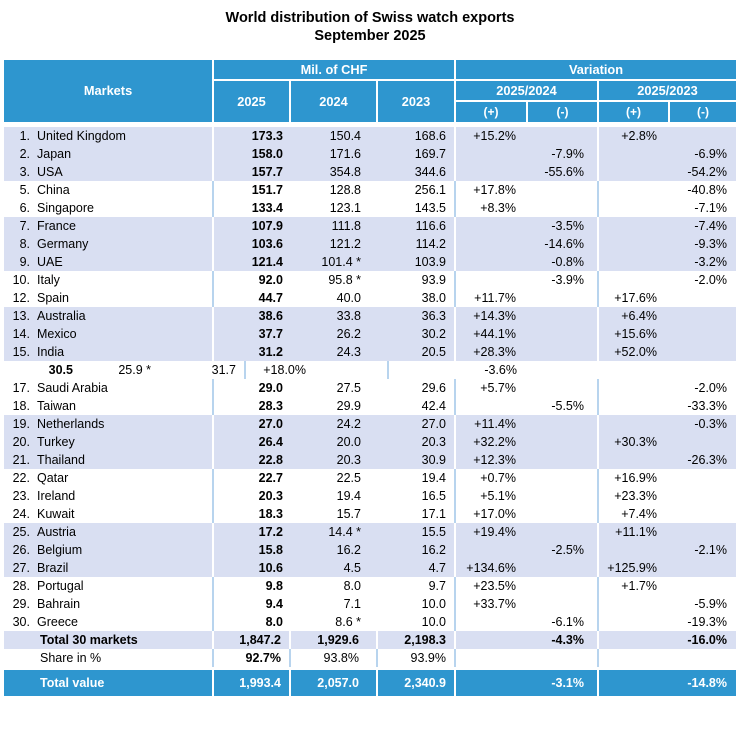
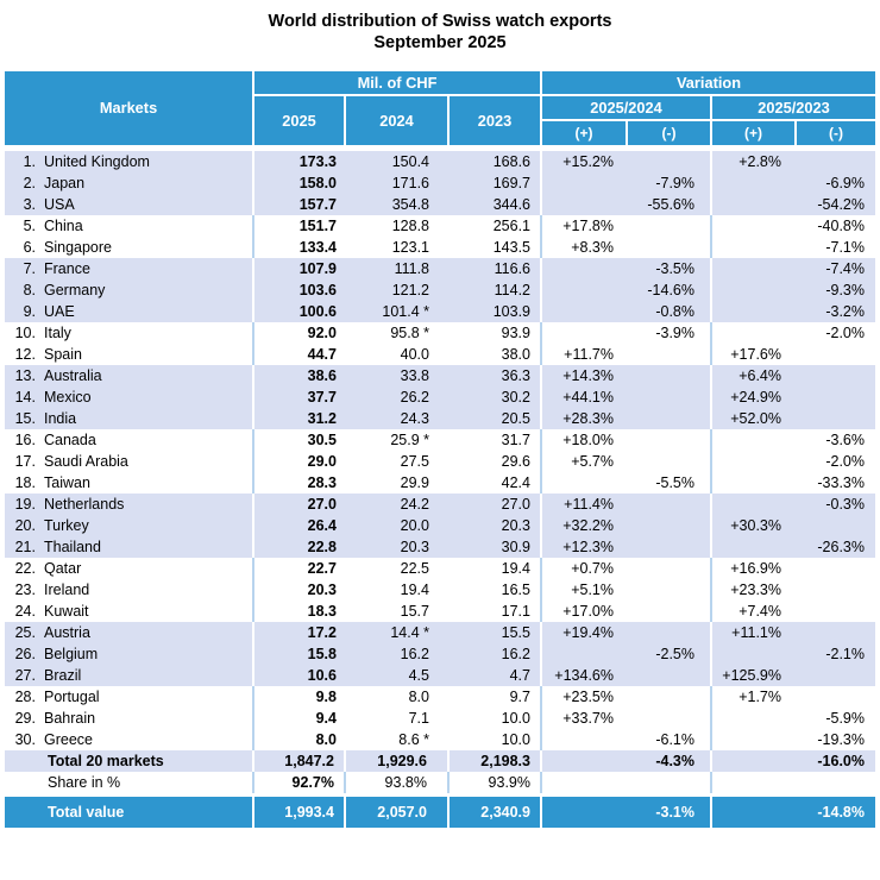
  World distribution of Swiss watch exports
  September 2025
  Markets
  Mil. of CHF
  Variation
  2025
  2024
  2023
  2025/2024
  2025/2023
  (+)
  (-)
  (+)
  (-)
  1.
  United Kingdom
  173.3
  150.4
  168.6
  +15.2%
  +2.8%
  2.
  Japan
  158.0
  171.6
  169.7
  -7.9%
  -6.9%
  3.
  USA
  157.7
  354.8
  344.6
  -55.6%
  -54.2%
  5.
  China
  151.7
  128.8
  256.1
  +17.8%
  -40.8%
  6.
  Singapore
  133.4
  123.1
  143.5
  +8.3%
  -7.1%
  7.
  France
  107.9
  111.8
  116.6
  -3.5%
  -7.4%
  8.
  Germany
  103.6
  121.2
  114.2
  -14.6%
  -9.3%
  9.
  UAE
- 121.4
+ 100.6
  101.4 *
  103.9
  -0.8%
  -3.2%
  10.
  Italy
  92.0
  95.8 *
  93.9
  -3.9%
  -2.0%
  12.
  Spain
  44.7
  40.0
  38.0
  +11.7%
  +17.6%
  13.
  Australia
  38.6
  33.8
  36.3
  +14.3%
  +6.4%
  14.
  Mexico
  37.7
  26.2
  30.2
  +44.1%
- +15.6%
+ +24.9%
  15.
  India
  31.2
  24.3
  20.5
  +28.3%
  +52.0%
+ 16.
+ Canada
  30.5
  25.9 *
  31.7
  +18.0%
  -3.6%
  17.
  Saudi Arabia
  29.0
  27.5
  29.6
  +5.7%
  -2.0%
  18.
  Taiwan
  28.3
  29.9
  42.4
  -5.5%
  -33.3%
  19.
  Netherlands
  27.0
  24.2
  27.0
  +11.4%
  -0.3%
  20.
  Turkey
  26.4
  20.0
  20.3
  +32.2%
  +30.3%
  21.
  Thailand
  22.8
  20.3
  30.9
  +12.3%
  -26.3%
  22.
  Qatar
  22.7
  22.5
  19.4
  +0.7%
  +16.9%
  23.
  Ireland
  20.3
  19.4
  16.5
  +5.1%
  +23.3%
  24.
  Kuwait
  18.3
  15.7
  17.1
  +17.0%
  +7.4%
  25.
  Austria
  17.2
  14.4 *
  15.5
  +19.4%
  +11.1%
  26.
  Belgium
  15.8
  16.2
  16.2
  -2.5%
  -2.1%
  27.
  Brazil
  10.6
  4.5
  4.7
  +134.6%
  +125.9%
  28.
  Portugal
  9.8
  8.0
  9.7
  +23.5%
  +1.7%
  29.
  Bahrain
  9.4
  7.1
  10.0
  +33.7%
  -5.9%
  30.
  Greece
  8.0
  8.6 *
  10.0
  -6.1%
  -19.3%
- Total 30 markets
+ Total 20 markets
  1,847.2
  1,929.6
  2,198.3
  -4.3%
  -16.0%
  Share in %
  92.7%
  93.8%
  93.9%
  Total value
  1,993.4
  2,057.0
  2,340.9
  -3.1%
  -14.8%
